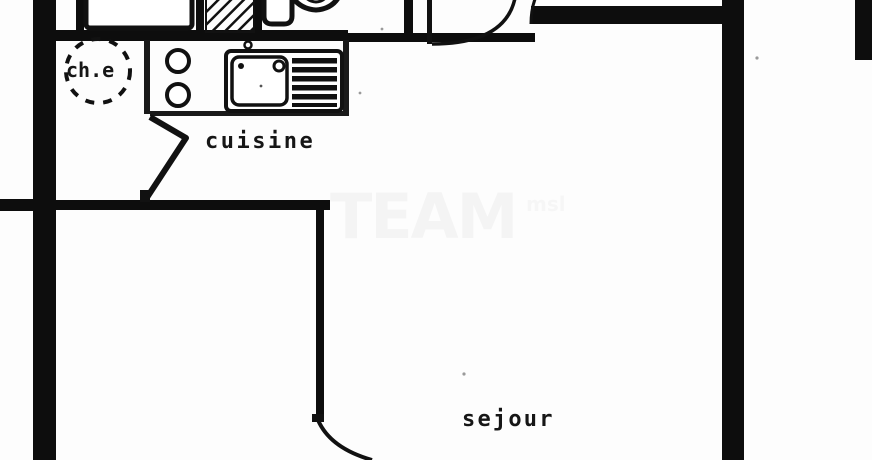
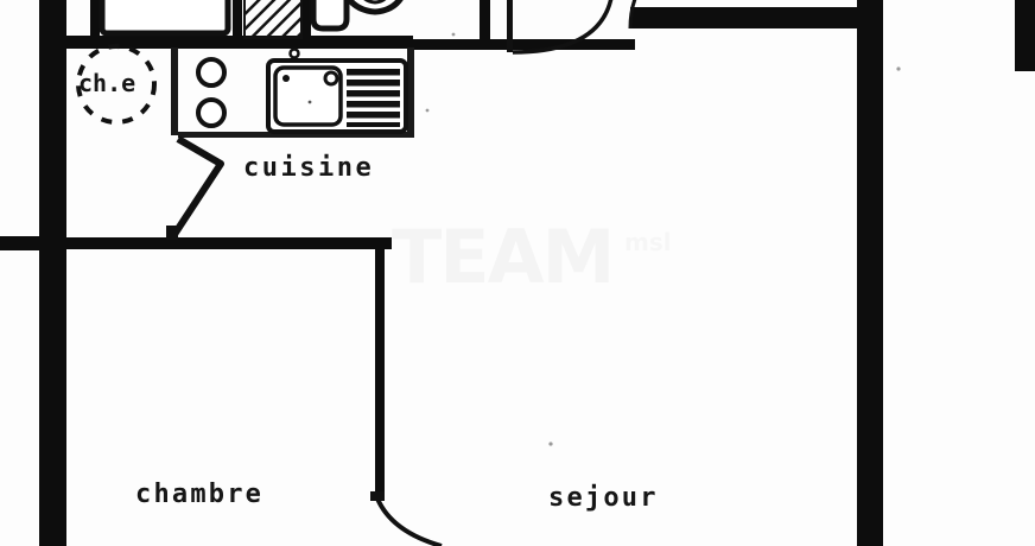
  ch.e
  cuisine
+ chambre
  sejour
